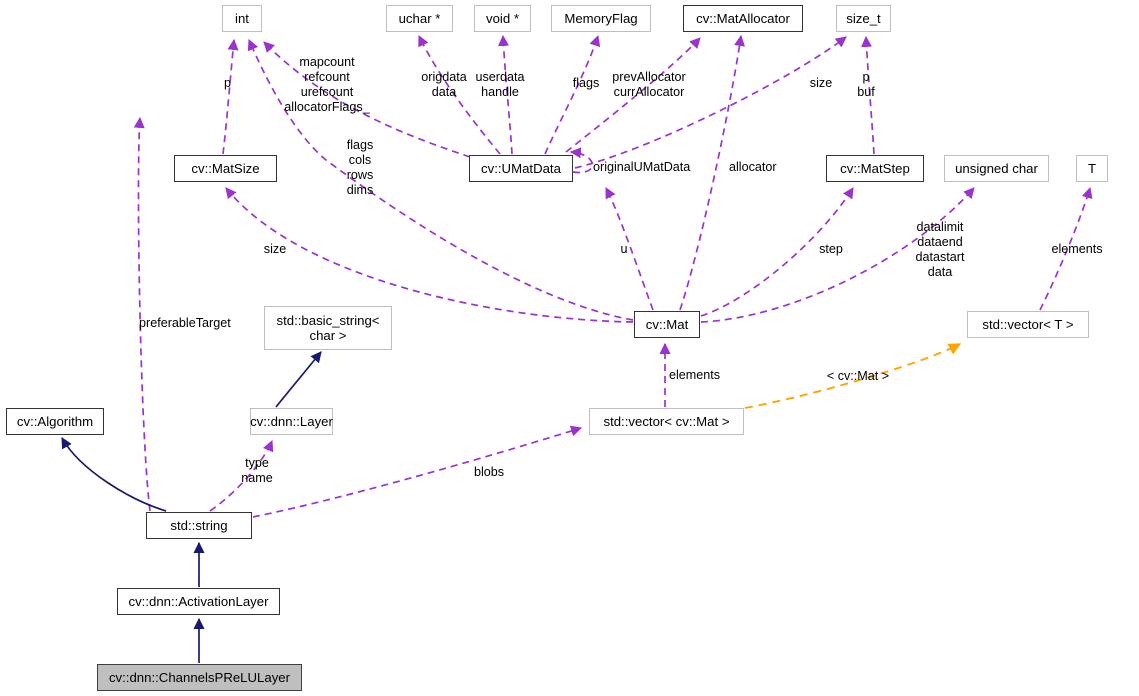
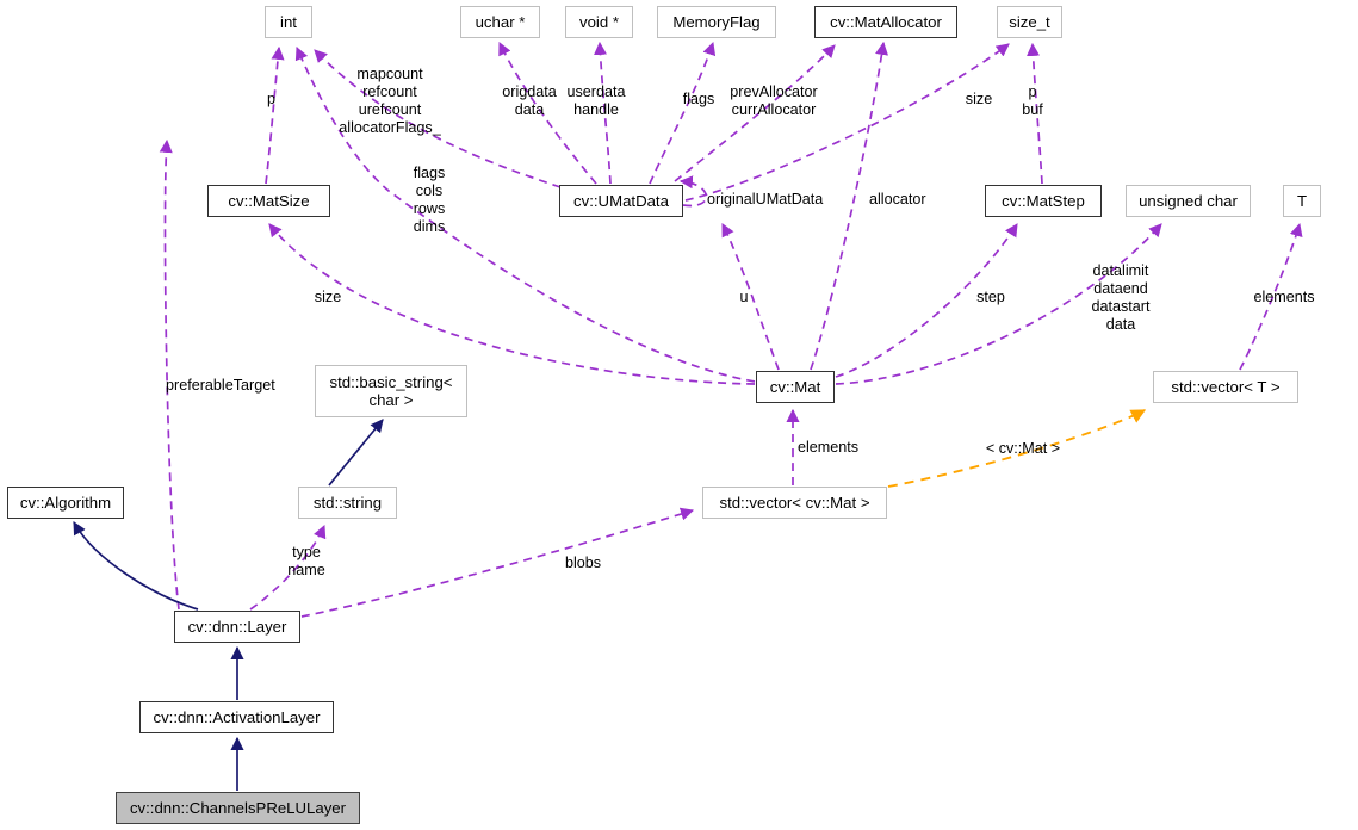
  int
  uchar *
  void *
  MemoryFlag
  cv::MatAllocator
  size_t
  cv::MatSize
  cv::UMatData
  cv::MatStep
  unsigned char
  T
  std::basic_string<
  char >
  cv::Mat
  std::vector< T >
  cv::Algorithm
- cv::dnn::Layer
+ std::string
  std::vector< cv::Mat >
- std::string
+ cv::dnn::Layer
  cv::dnn::ActivationLayer
  cv::dnn::ChannelsPReLULayer
  p
  mapcount
  refcount
  urefcount
  allocatorFlags_
  origdata
  data
  userdata
  handle
  flags
  prevAllocator
  currAllocator
  size
  p
  buf
  flags
  cols
  rows
  dims
  originalUMatData
  allocator
  datalimit
  dataend
  datastart
  data
  elements
  size
  u
  step
  preferableTarget
  < cv::Mat >
  elements
  type
  name
  blobs
